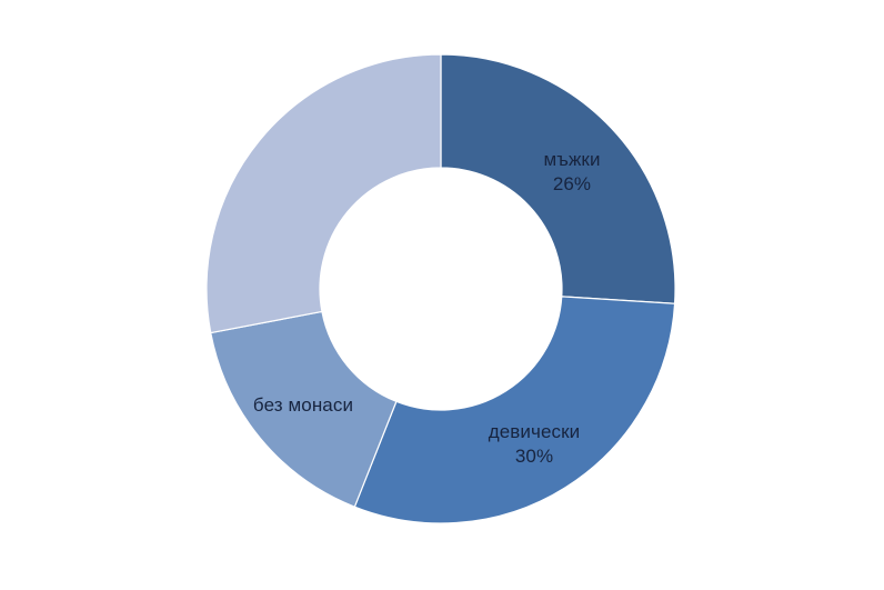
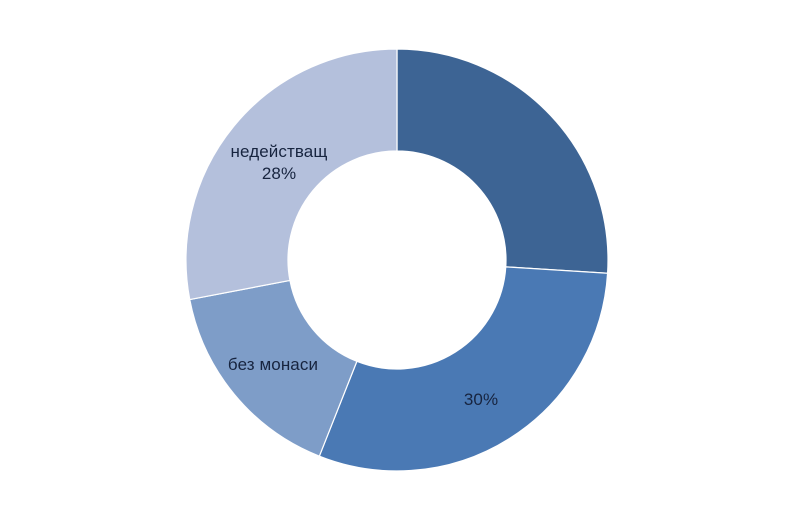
- мъжки
- 26%
- девически
  30%
  без монаси
+ недействащ
+ 28%
